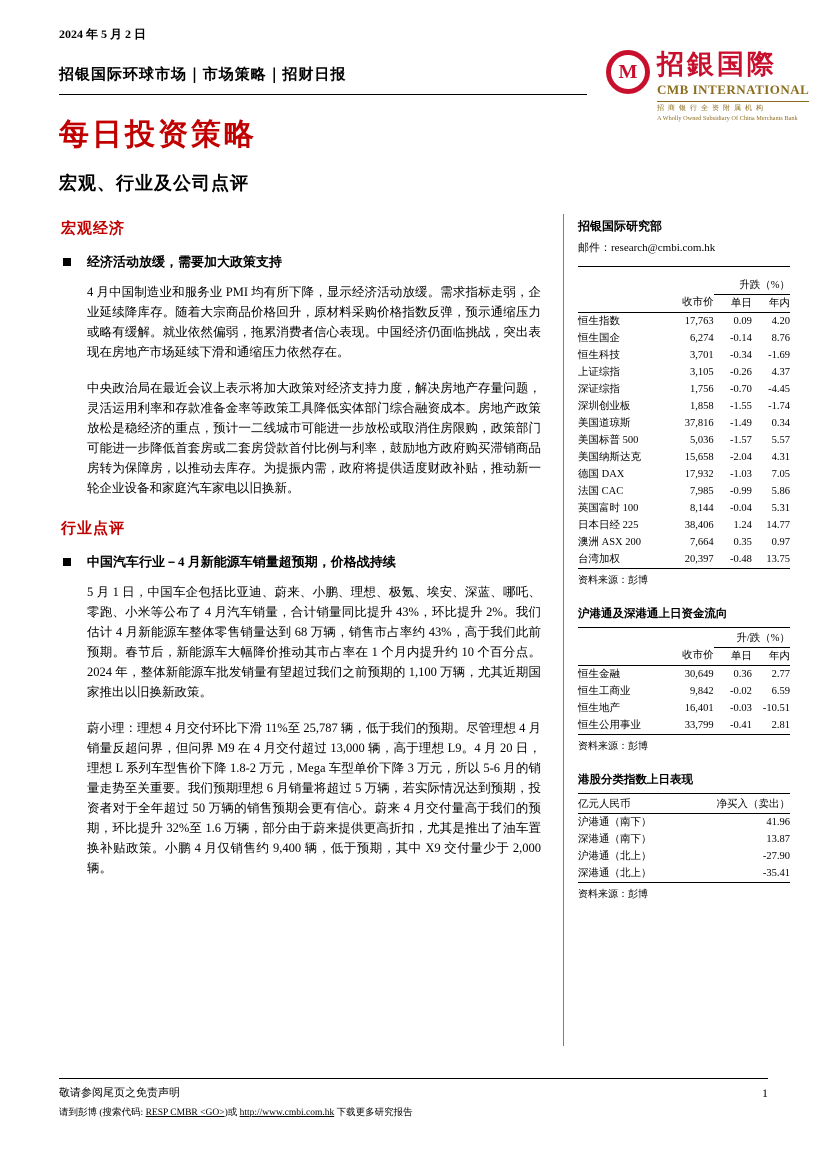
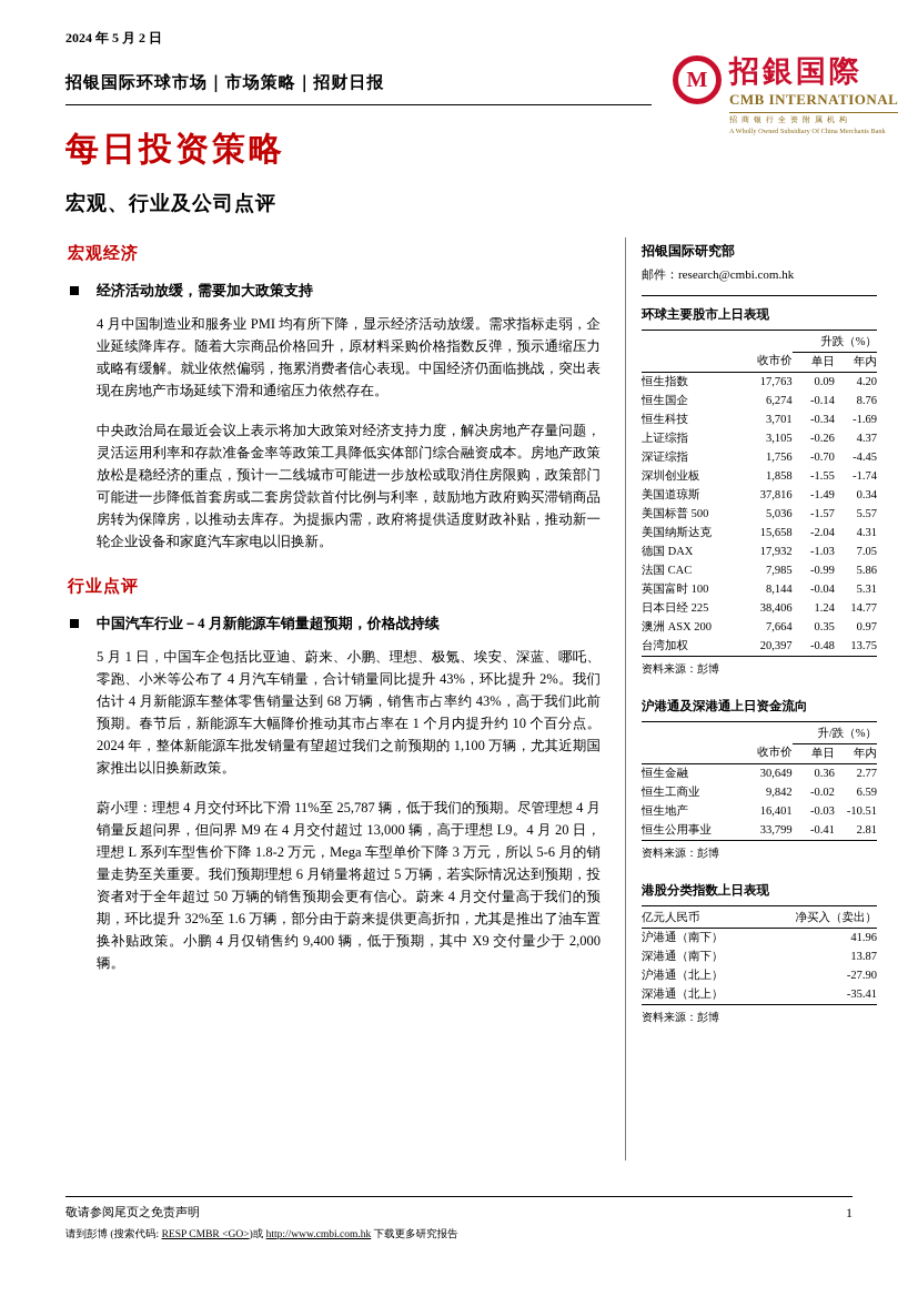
  2024 年 5 月 2 日
  招银国际环球市场｜市场策略｜招财日报
  M
  招銀国際
  CMB INTERNATIONAL
  招商银行全资附属机构
  每日投资策略
  宏观、行业及公司点评
  宏观经济
  经济活动放缓，需要加大政策支持
  4 月中国制造业和服务业 PMI 均有所下降，显示经济活动放缓。需求指标走弱，企业延续降库存。随着大宗商品价格回升，原材料采购价格指数反弹，预示通缩压力或略有缓解。就业依然偏弱，拖累消费者信心表现。中国经济仍面临挑战，突出表现在房地产市场延续下滑和通缩压力依然存在。
  中央政治局在最近会议上表示将加大政策对经济支持力度，解决房地产存量问题，灵活运用利率和存款准备金率等政策工具降低实体部门综合融资成本。房地产政策放松是稳经济的重点，预计一二线城市可能进一步放松或取消住房限购，政策部门可能进一步降低首套房或二套房贷款首付比例与利率，鼓励地方政府购买滞销商品房转为保障房，以推动去库存。为提振内需，政府将提供适度财政补贴，推动新一轮企业设备和家庭汽车家电以旧换新。
  行业点评
  中国汽车行业－4 月新能源车销量超预期，价格战持续
  5 月 1 日，中国车企包括比亚迪、蔚来、小鹏、理想、极氪、埃安、深蓝、哪吒、零跑、小米等公布了 4 月汽车销量，合计销量同比提升 43%，环比提升 2%。我们估计 4 月新能源车整体零售销量达到 68 万辆，销售市占率约 43%，高于我们此前预期。春节后，新能源车大幅降价推动其市占率在 1 个月内提升约 10 个百分点。2024 年，整体新能源车批发销量有望超过我们之前预期的 1,100 万辆，尤其近期国家推出以旧换新政策。
  蔚小理：理想 4 月交付环比下滑 11%至 25,787 辆，低于我们的预期。尽管理想 4 月销量反超问界，但问界 M9 在 4 月交付超过 13,000 辆，高于理想 L9。4 月 20 日，理想 L 系列车型售价下降 1.8-2 万元，Mega 车型单价下降 3 万元，所以 5-6 月的销量走势至关重要。我们预期理想 6 月销量将超过 5 万辆，若实际情况达到预期，投资者对于全年超过 50 万辆的销售预期会更有信心。蔚来 4 月交付量高于我们的预期，环比提升 32%至 1.6 万辆，部分由于蔚来提供更高折扣，尤其是推出了油车置换补贴政策。小鹏 4 月仅销售约 9,400 辆，低于预期，其中 X9 交付量少于 2,000 辆。
  招银国际研究部
  邮件：research@cmbi.com.hk
+ 环球主要股市上日表现
  		升跌（%）
  	收市价	单日	年内
  恒生指数	17,763	0.09	4.20
  恒生国企	6,274	-0.14	8.76
  恒生科技	3,701	-0.34	-1.69
  上证综指	3,105	-0.26	4.37
  深证综指	1,756	-0.70	-4.45
  深圳创业板	1,858	-1.55	-1.74
  美国道琼斯	37,816	-1.49	0.34
  美国标普 500	5,036	-1.57	5.57
  美国纳斯达克	15,658	-2.04	4.31
  德国 DAX	17,932	-1.03	7.05
  法国 CAC	7,985	-0.99	5.86
  英国富时 100	8,144	-0.04	5.31
  日本日经 225	38,406	1.24	14.77
  澳洲 ASX 200	7,664	0.35	0.97
  台湾加权	20,397	-0.48	13.75
  资料来源：彭博
  沪港通及深港通上日资金流向
  		升/跌（%）
  	收市价	单日	年内
  恒生金融	30,649	0.36	2.77
  恒生工商业	9,842	-0.02	6.59
  恒生地产	16,401	-0.03	-10.51
  恒生公用事业	33,799	-0.41	2.81
  资料来源：彭博
  港股分类指数上日表现
  亿元人民币	净买入（卖出）
  沪港通（南下）	41.96
  深港通（南下）	13.87
  沪港通（北上）	-27.90
  深港通（北上）	-35.41
  资料来源：彭博
  敬请参阅尾页之免责声明
  1
  请到彭博 (搜索代码: RESP CMBR <GO>)或 http://www.cmbi.com.hk 下载更多研究报告
